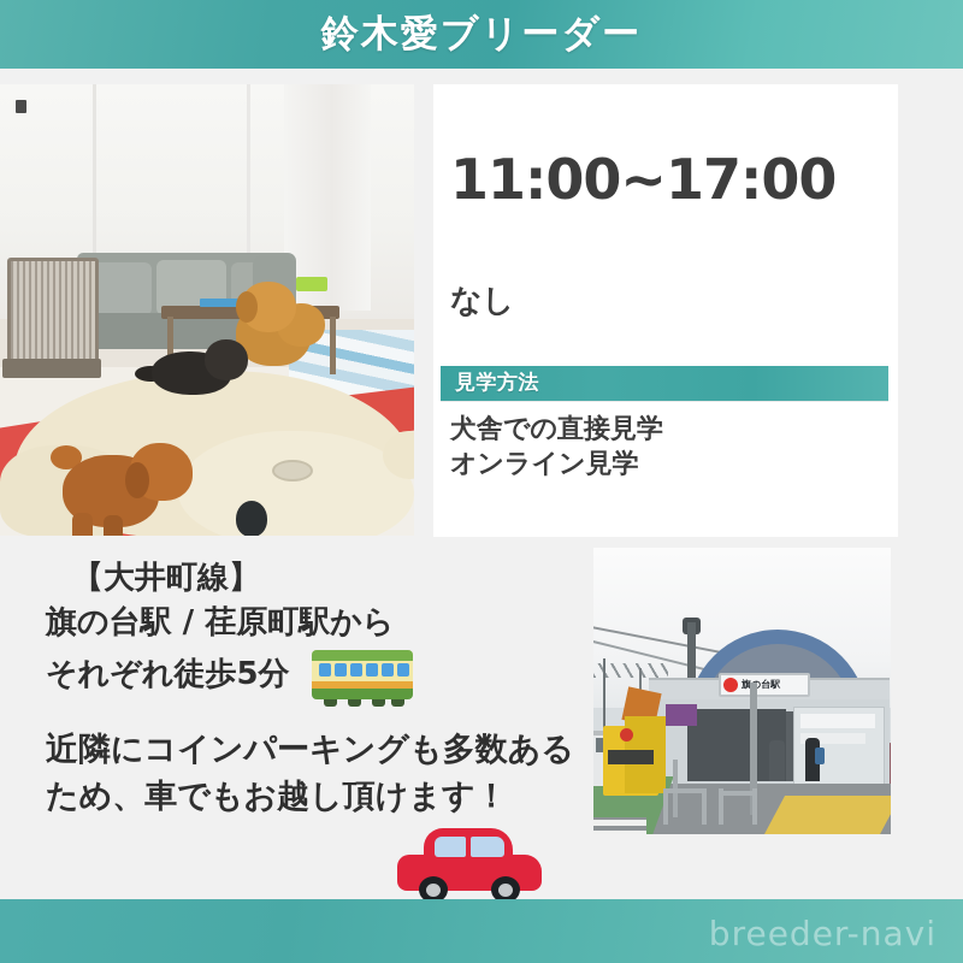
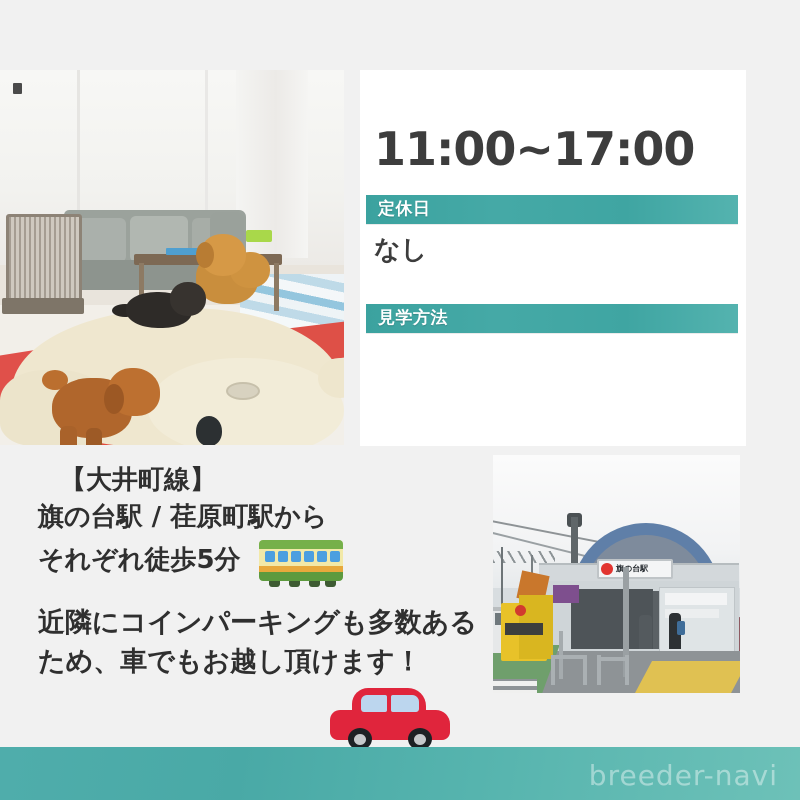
- 鈴木愛ブリーダー
  11:00~17:00
+ 定休日
  なし
  見学方法
- 犬舎での直接見学
- オンライン見学
  【大井町線】
  旗の台駅 / 荏原町駅から
  それぞれ徒歩5分
  近隣にコインパーキングも多数あるため、車でもお越し頂けます！
  旗台駅
  breeder-navi
